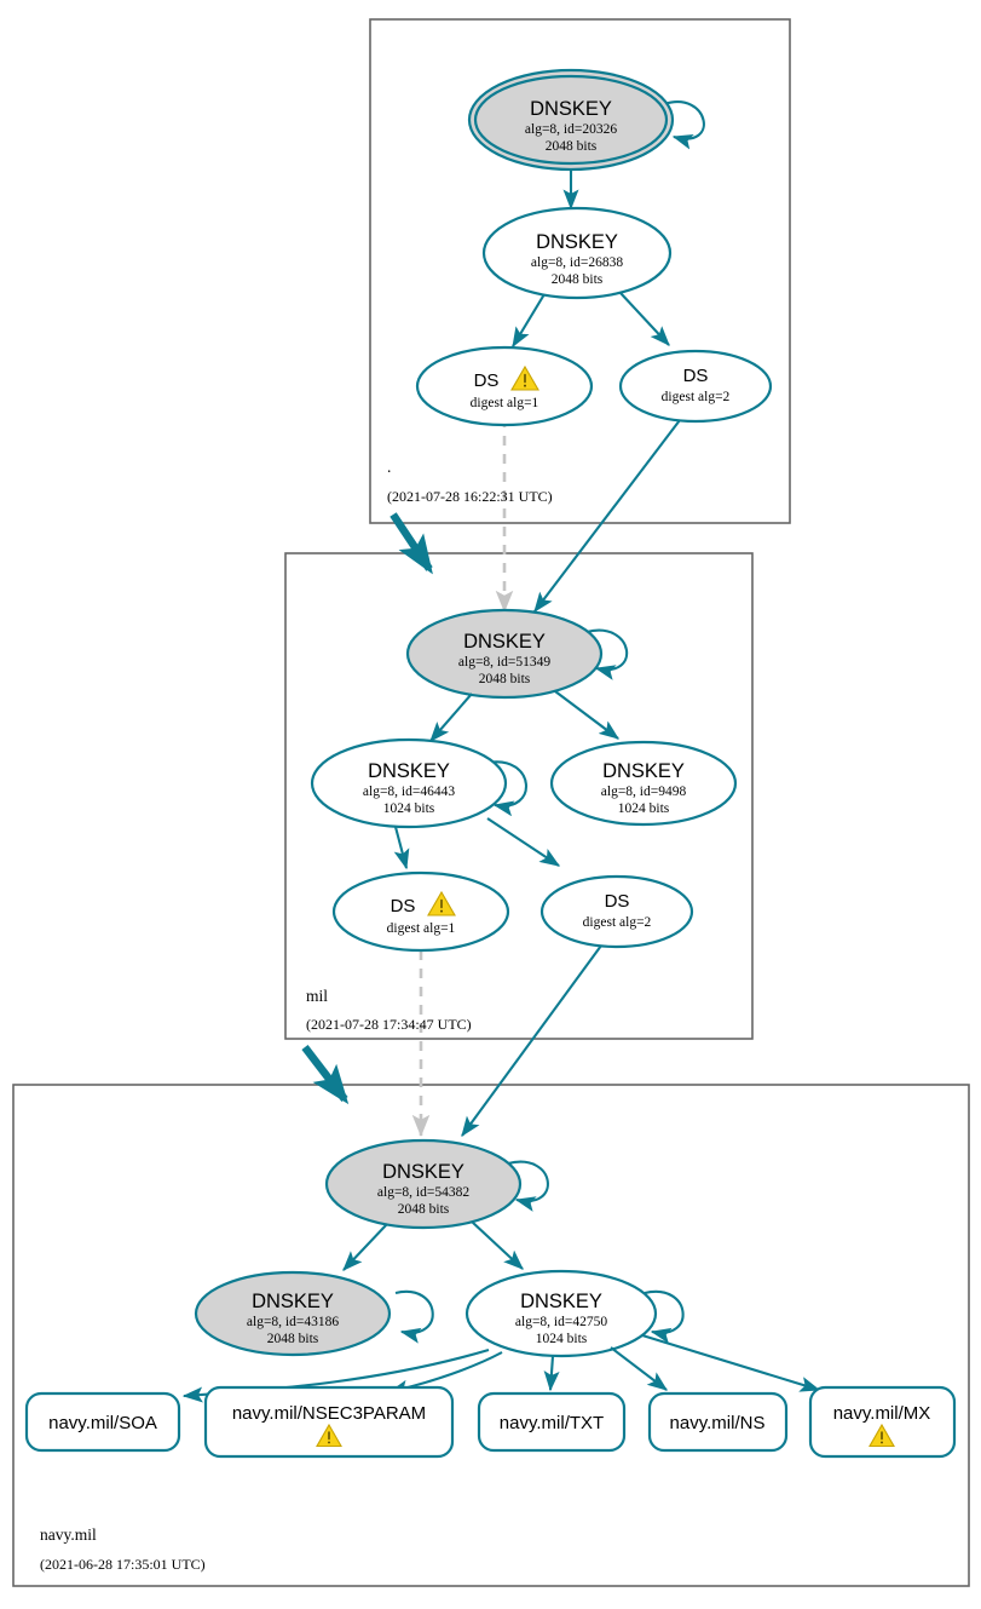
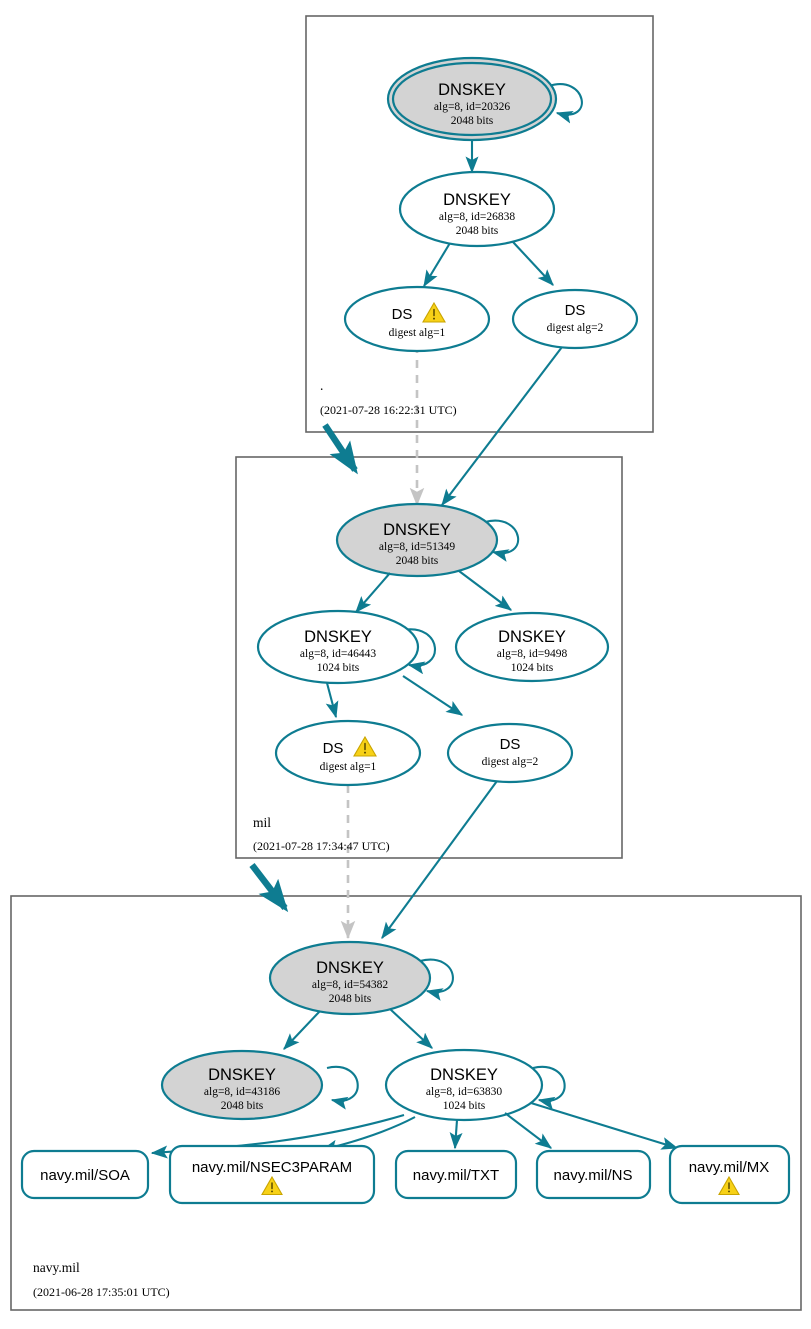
  DNSKEY
  alg=8, id=20326
  2048 bits
  DNSKEY
  alg=8, id=26838
  2048 bits
  DS
  digest alg=1
  DS
  digest alg=2
  .
  (2021-07-28 16:22:31 UTC)
  DNSKEY
  alg=8, id=51349
  2048 bits
  DNSKEY
  alg=8, id=46443
  1024 bits
  DNSKEY
  alg=8, id=9498
  1024 bits
  DS
  digest alg=1
  DS
  digest alg=2
  mil
  (2021-07-28 17:34:47 UTC)
  DNSKEY
  alg=8, id=54382
  2048 bits
  DNSKEY
  alg=8, id=43186
  2048 bits
  DNSKEY
- alg=8, id=42750
+ alg=8, id=63830
  1024 bits
  navy.mil/SOA
  navy.mil/NSEC3PARAM
  navy.mil/TXT
  navy.mil/NS
  navy.mil/MX
  navy.mil
  (2021-06-28 17:35:01 UTC)
